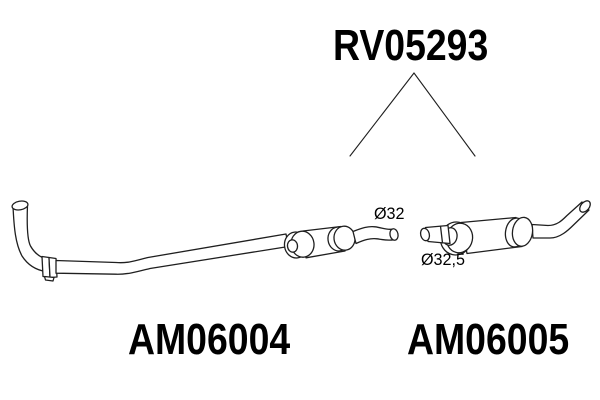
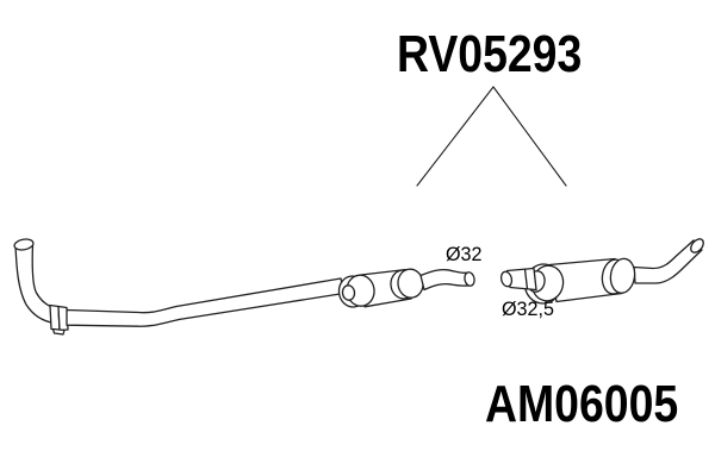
  RV05293
  Ø32
  Ø32,5
- AM06004
  AM06005
